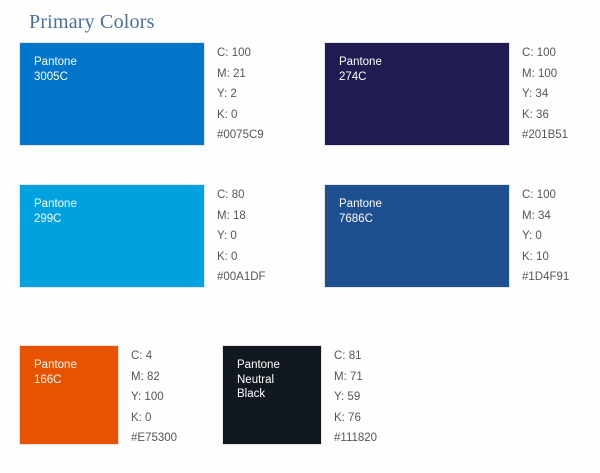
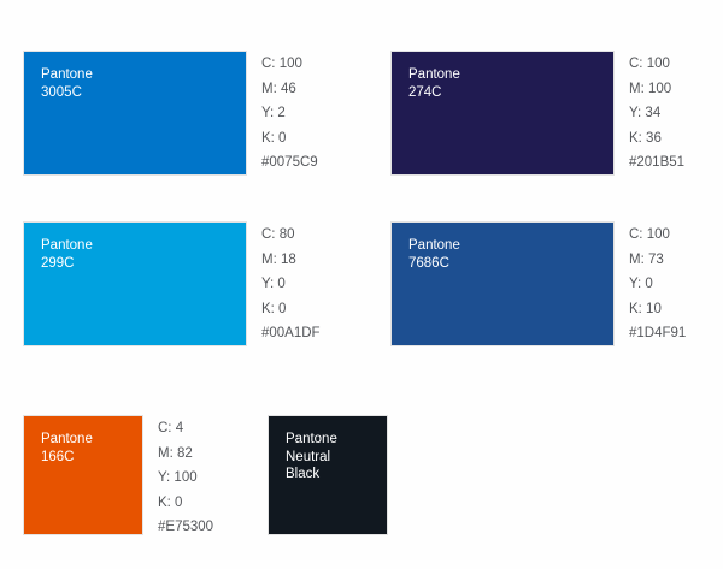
- Primary Colors
  Pantone
  3005C
  C: 100
- M: 21
+ M: 46
  Y: 2
  K: 0
  #0075C9
  Pantone
  274C
  C: 100
  M: 100
  Y: 34
  K: 36
  #201B51
  Pantone
  299C
  C: 80
  M: 18
  Y: 0
  K: 0
  #00A1DF
  Pantone
  7686C
  C: 100
- M: 34
+ M: 73
  Y: 0
  K: 10
  #1D4F91
  Pantone
  166C
  C: 4
  M: 82
  Y: 100
  K: 0
  #E75300
  Pantone
  Neutral
  Black
- C: 81
- M: 71
- Y: 59
- K: 76
- #111820
